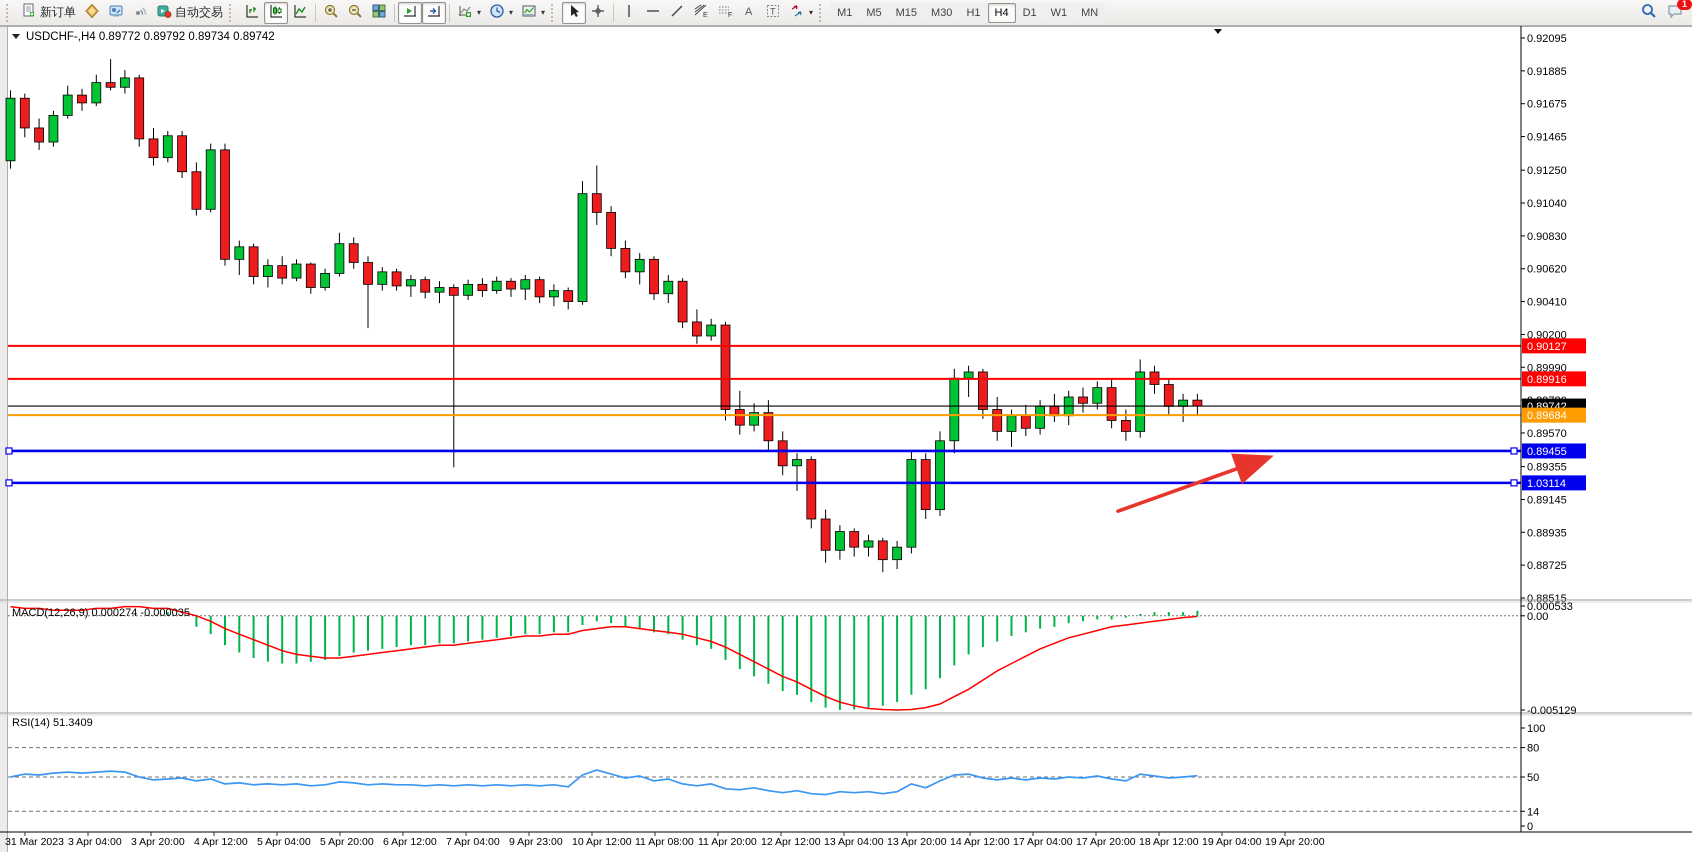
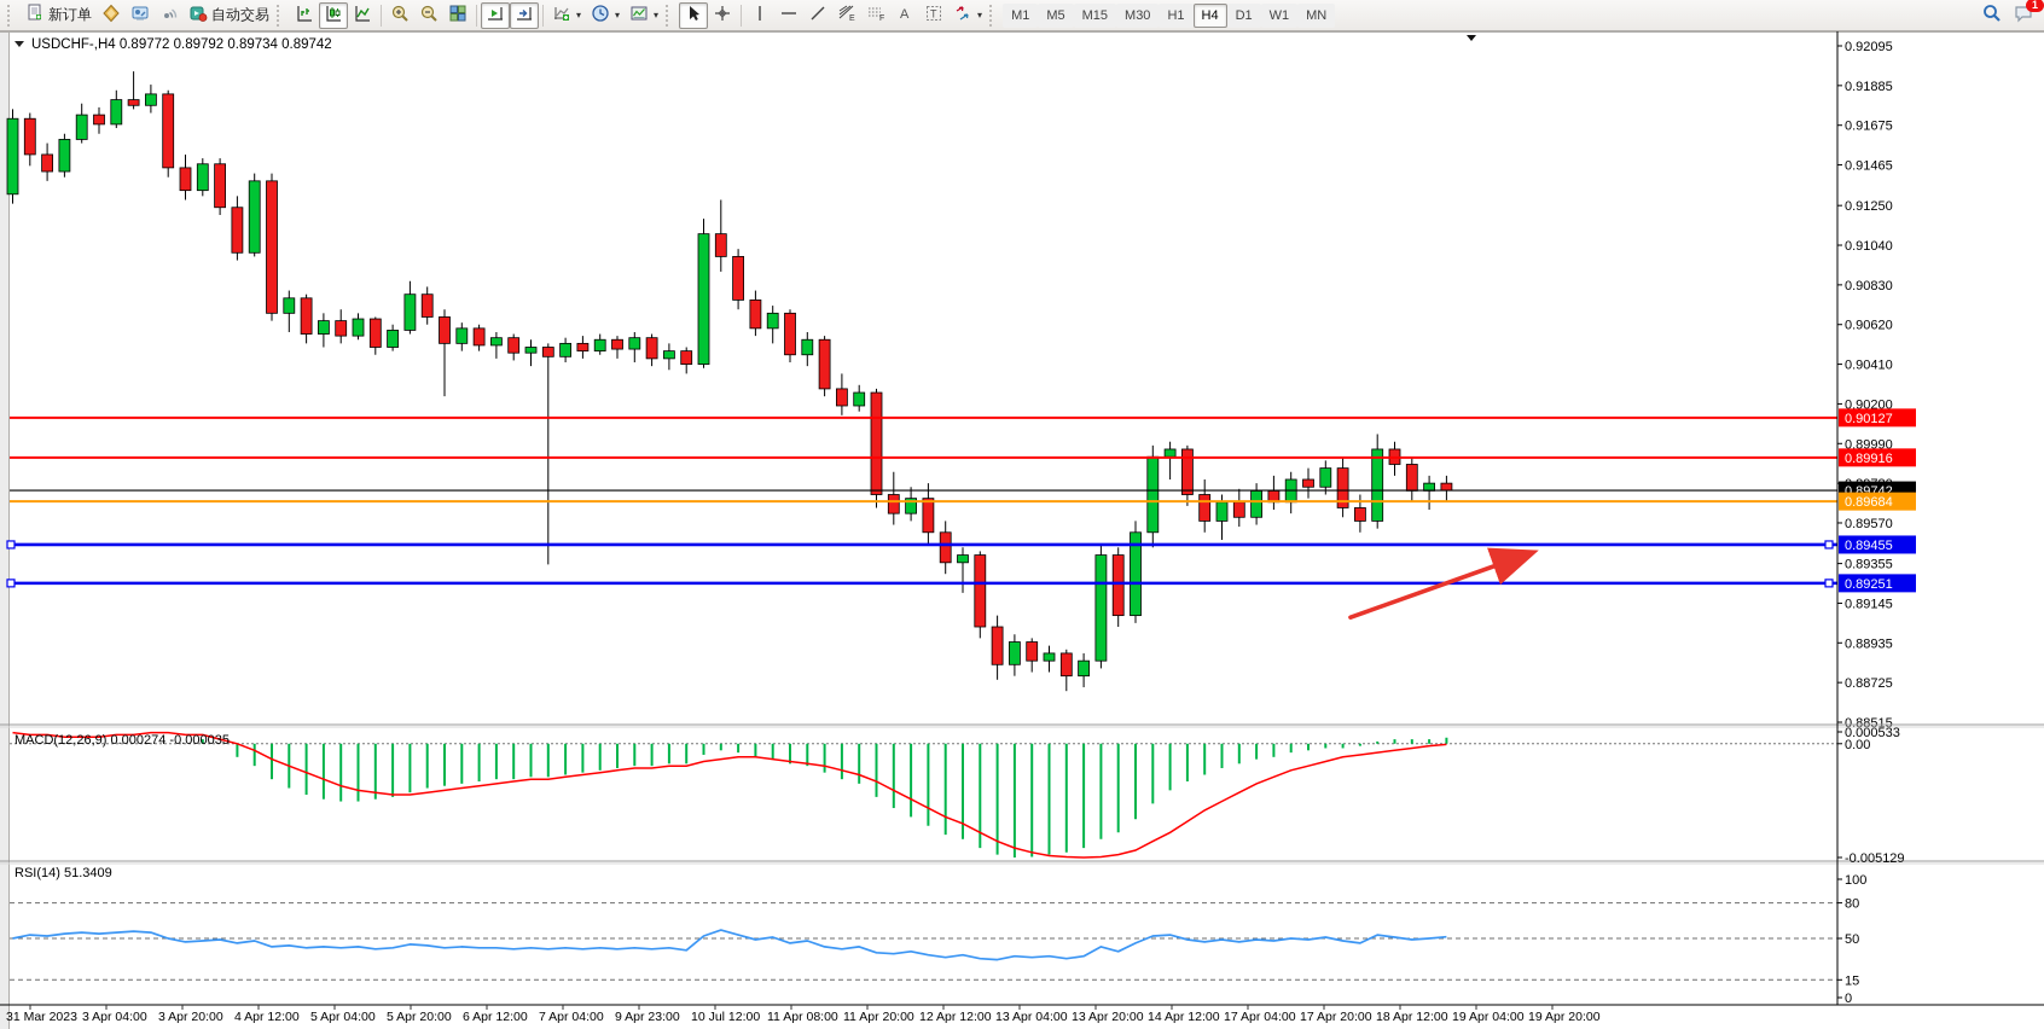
  新订单
  自动交易
  ▾
  ▾
  ▾
  A
  T
  ▾
  M1
  M5
  M15
  M30
  H1
  H4
  D1
  W1
  MN
  1
  0.92095
  0.91885
  0.91675
  0.91465
  0.91250
  0.91040
  0.90830
  0.90620
  0.90410
  0.90200
  0.89990
  0.89570
  0.89355
  0.89145
  0.88935
  0.88725
  0.88515
  0.90127
  0.89916
  0.89742
  0.89684
  0.89455
- 1.03114
+ 0.89251
  USDCHF-,H4 0.89772 0.89792 0.89734 0.89742
  0.000533
  0.00
  -0.005129
  MACD(12,26,9) 0.000274 -0.000035
  100
  80
  50
- 14
+ 15
  0
  RSI(14) 51.3409
  31 Mar 2023
  3 Apr 04:00
  3 Apr 20:00
  4 Apr 12:00
  5 Apr 04:00
  5 Apr 20:00
  6 Apr 12:00
  7 Apr 04:00
  9 Apr 23:00
- 10 Apr 12:00
+ 10 Jul 12:00
  11 Apr 08:00
  11 Apr 20:00
  12 Apr 12:00
  13 Apr 04:00
  13 Apr 20:00
  14 Apr 12:00
  17 Apr 04:00
  17 Apr 20:00
  18 Apr 12:00
  19 Apr 04:00
  19 Apr 20:00
